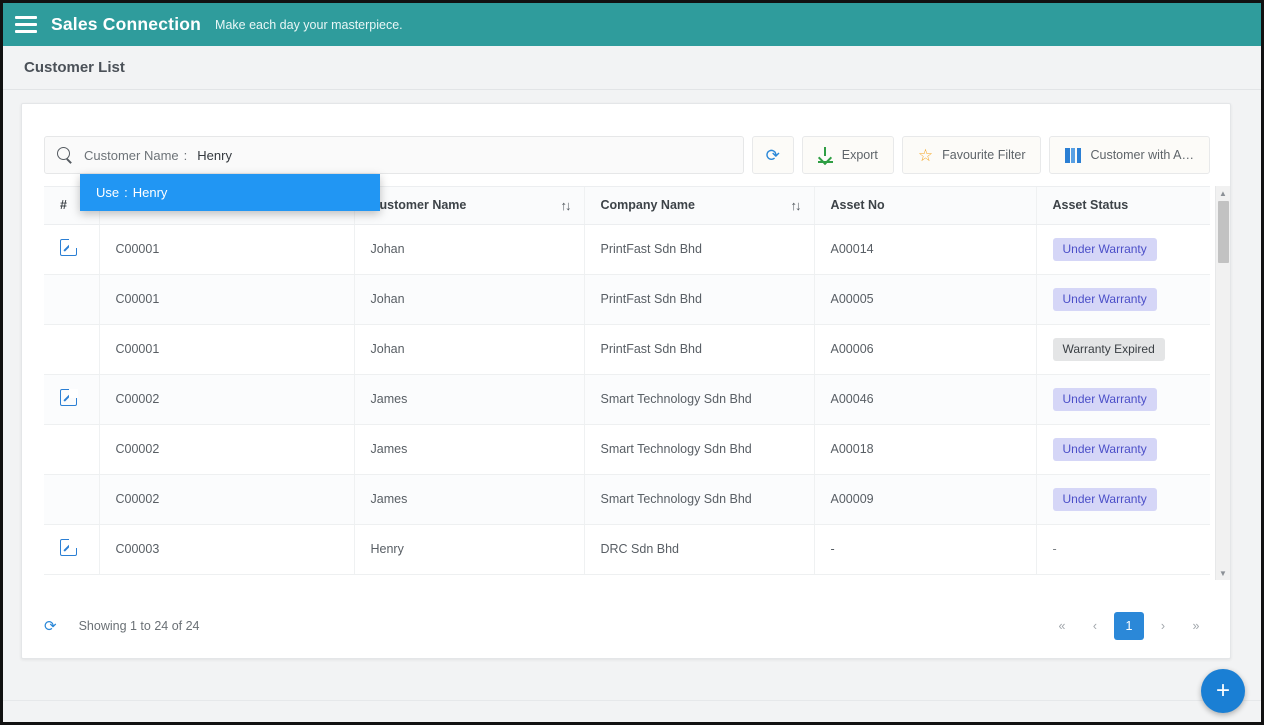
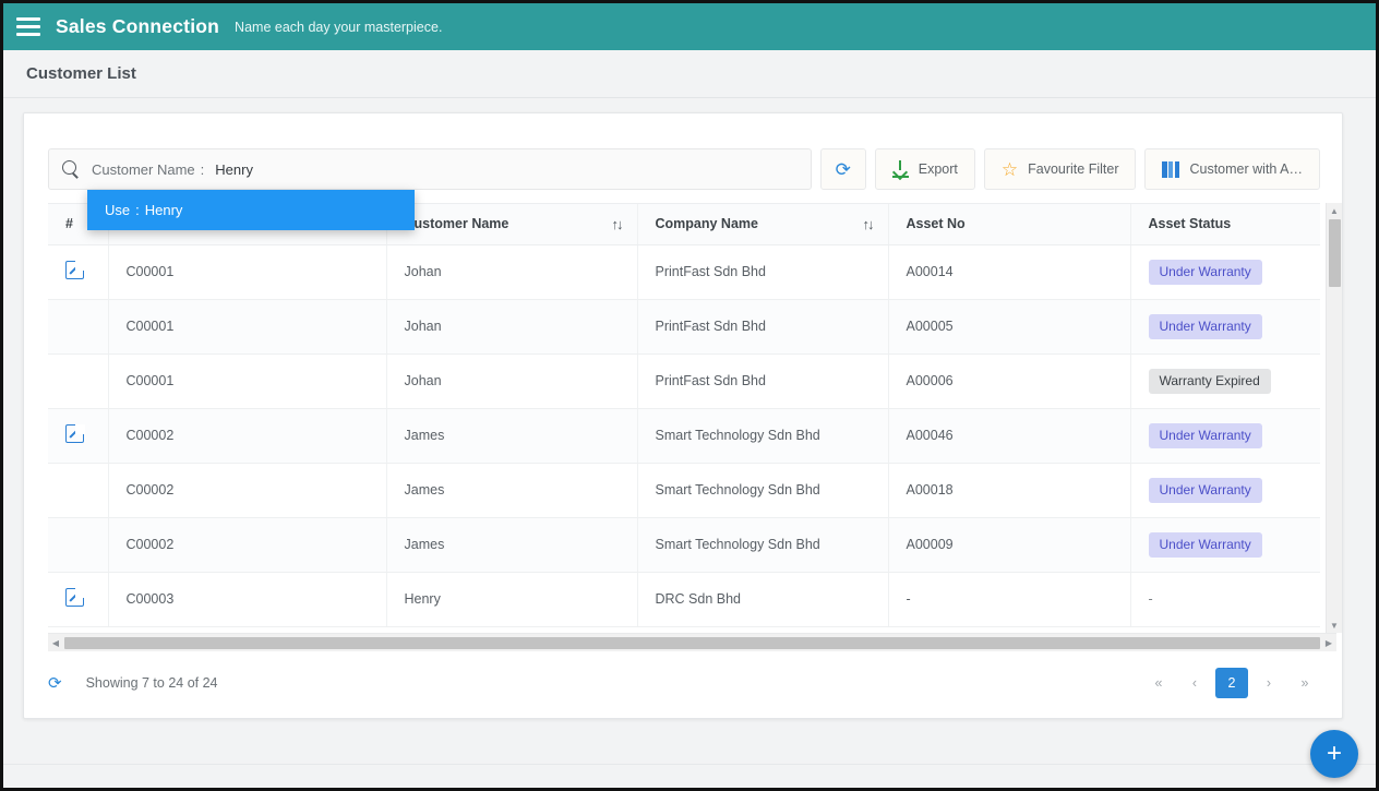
  Sales Connection
- Make each day your masterpiece.
+ Name each day your masterpiece.
  Customer List
  Customer Name
  :
  Henry
  ⟳
  Export
  ☆
  Favourite Filter
  Customer with A…
  Use
  :
  Henry
  #		ustomer Name ↑↓	Company Name ↑↓	Asset No	Asset Status
  	C00001	Johan	PrintFast Sdn Bhd	A00014	Under Warranty
  	C00001	Johan	PrintFast Sdn Bhd	A00005	Under Warranty
  	C00001	Johan	PrintFast Sdn Bhd	A00006	Warranty Expired
  	C00002	James	Smart Technology Sdn Bhd	A00046	Under Warranty
  	C00002	James	Smart Technology Sdn Bhd	A00018	Under Warranty
  	C00002	James	Smart Technology Sdn Bhd	A00009	Under Warranty
  	C00003	Henry	DRC Sdn Bhd	-	-
  ▲
  ▼
+ ◀
+ ▶
  ⟳
- Showing 1 to 24 of 24
+ Showing 7 to 24 of 24
  «
  ‹
- 1
+ 2
  ›
  »
  +
